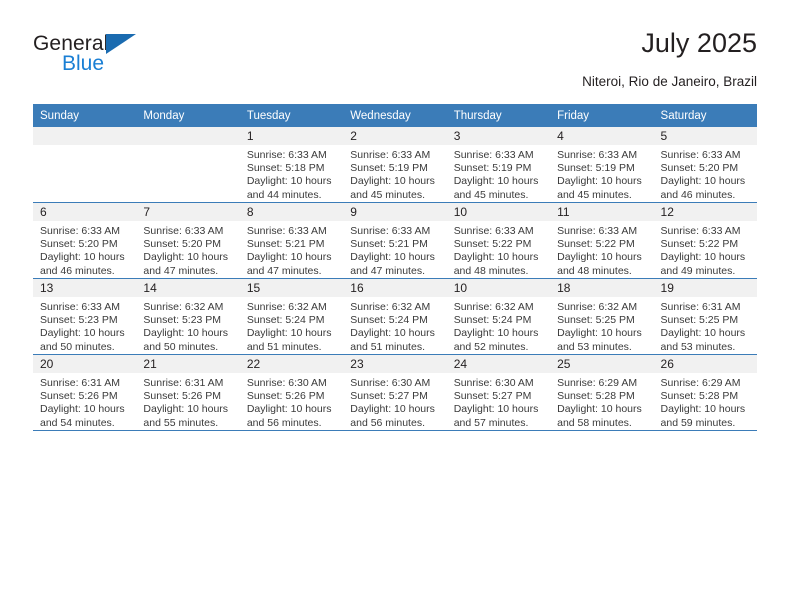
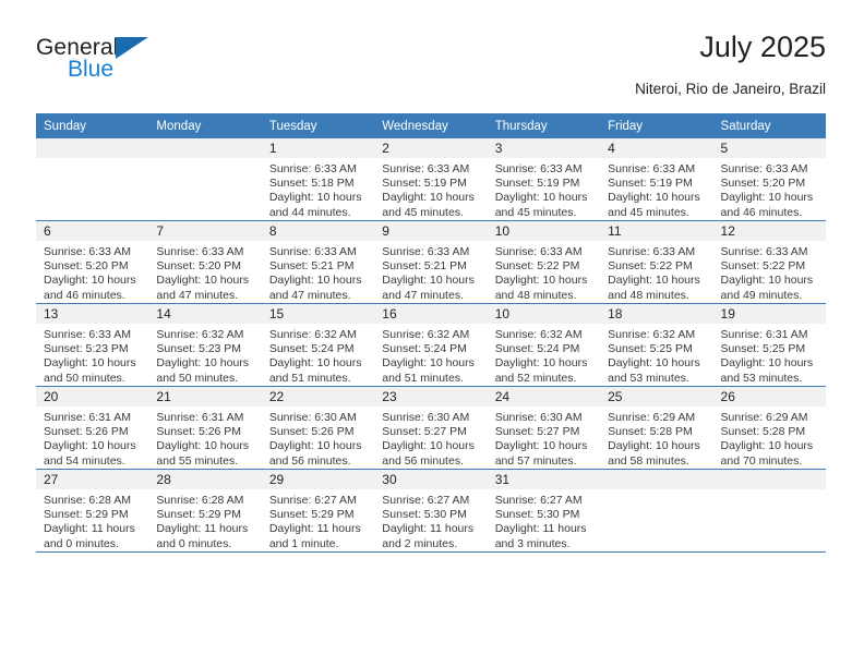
  General
  Blue
  July 2025
  Niteroi, Rio de Janeiro, Brazil
  Sunday	Monday	Tuesday	Wednesday	Thursday	Friday	Saturday
  		1Sunrise: 6:33 AMSunset: 5:18 PMDaylight: 10 hoursand 44 minutes.	2Sunrise: 6:33 AMSunset: 5:19 PMDaylight: 10 hoursand 45 minutes.	3Sunrise: 6:33 AMSunset: 5:19 PMDaylight: 10 hoursand 45 minutes.	4Sunrise: 6:33 AMSunset: 5:19 PMDaylight: 10 hoursand 45 minutes.	5Sunrise: 6:33 AMSunset: 5:20 PMDaylight: 10 hoursand 46 minutes.
  6Sunrise: 6:33 AMSunset: 5:20 PMDaylight: 10 hoursand 46 minutes.	7Sunrise: 6:33 AMSunset: 5:20 PMDaylight: 10 hoursand 47 minutes.	8Sunrise: 6:33 AMSunset: 5:21 PMDaylight: 10 hoursand 47 minutes.	9Sunrise: 6:33 AMSunset: 5:21 PMDaylight: 10 hoursand 47 minutes.	10Sunrise: 6:33 AMSunset: 5:22 PMDaylight: 10 hoursand 48 minutes.	11Sunrise: 6:33 AMSunset: 5:22 PMDaylight: 10 hoursand 48 minutes.	12Sunrise: 6:33 AMSunset: 5:22 PMDaylight: 10 hoursand 49 minutes.
  13Sunrise: 6:33 AMSunset: 5:23 PMDaylight: 10 hoursand 50 minutes.	14Sunrise: 6:32 AMSunset: 5:23 PMDaylight: 10 hoursand 50 minutes.	15Sunrise: 6:32 AMSunset: 5:24 PMDaylight: 10 hoursand 51 minutes.	16Sunrise: 6:32 AMSunset: 5:24 PMDaylight: 10 hoursand 51 minutes.	10Sunrise: 6:32 AMSunset: 5:24 PMDaylight: 10 hoursand 52 minutes.	18Sunrise: 6:32 AMSunset: 5:25 PMDaylight: 10 hoursand 53 minutes.	19Sunrise: 6:31 AMSunset: 5:25 PMDaylight: 10 hoursand 53 minutes.
- 20Sunrise: 6:31 AMSunset: 5:26 PMDaylight: 10 hoursand 54 minutes.	21Sunrise: 6:31 AMSunset: 5:26 PMDaylight: 10 hoursand 55 minutes.	22Sunrise: 6:30 AMSunset: 5:26 PMDaylight: 10 hoursand 56 minutes.	23Sunrise: 6:30 AMSunset: 5:27 PMDaylight: 10 hoursand 56 minutes.	24Sunrise: 6:30 AMSunset: 5:27 PMDaylight: 10 hoursand 57 minutes.	25Sunrise: 6:29 AMSunset: 5:28 PMDaylight: 10 hoursand 58 minutes.	26Sunrise: 6:29 AMSunset: 5:28 PMDaylight: 10 hoursand 59 minutes.
+ 20Sunrise: 6:31 AMSunset: 5:26 PMDaylight: 10 hoursand 54 minutes.	21Sunrise: 6:31 AMSunset: 5:26 PMDaylight: 10 hoursand 55 minutes.	22Sunrise: 6:30 AMSunset: 5:26 PMDaylight: 10 hoursand 56 minutes.	23Sunrise: 6:30 AMSunset: 5:27 PMDaylight: 10 hoursand 56 minutes.	24Sunrise: 6:30 AMSunset: 5:27 PMDaylight: 10 hoursand 57 minutes.	25Sunrise: 6:29 AMSunset: 5:28 PMDaylight: 10 hoursand 58 minutes.	26Sunrise: 6:29 AMSunset: 5:28 PMDaylight: 10 hoursand 70 minutes.
+ 27Sunrise: 6:28 AMSunset: 5:29 PMDaylight: 11 hoursand 0 minutes.	28Sunrise: 6:28 AMSunset: 5:29 PMDaylight: 11 hoursand 0 minutes.	29Sunrise: 6:27 AMSunset: 5:29 PMDaylight: 11 hoursand 1 minute.	30Sunrise: 6:27 AMSunset: 5:30 PMDaylight: 11 hoursand 2 minutes.	31Sunrise: 6:27 AMSunset: 5:30 PMDaylight: 11 hoursand 3 minutes.
